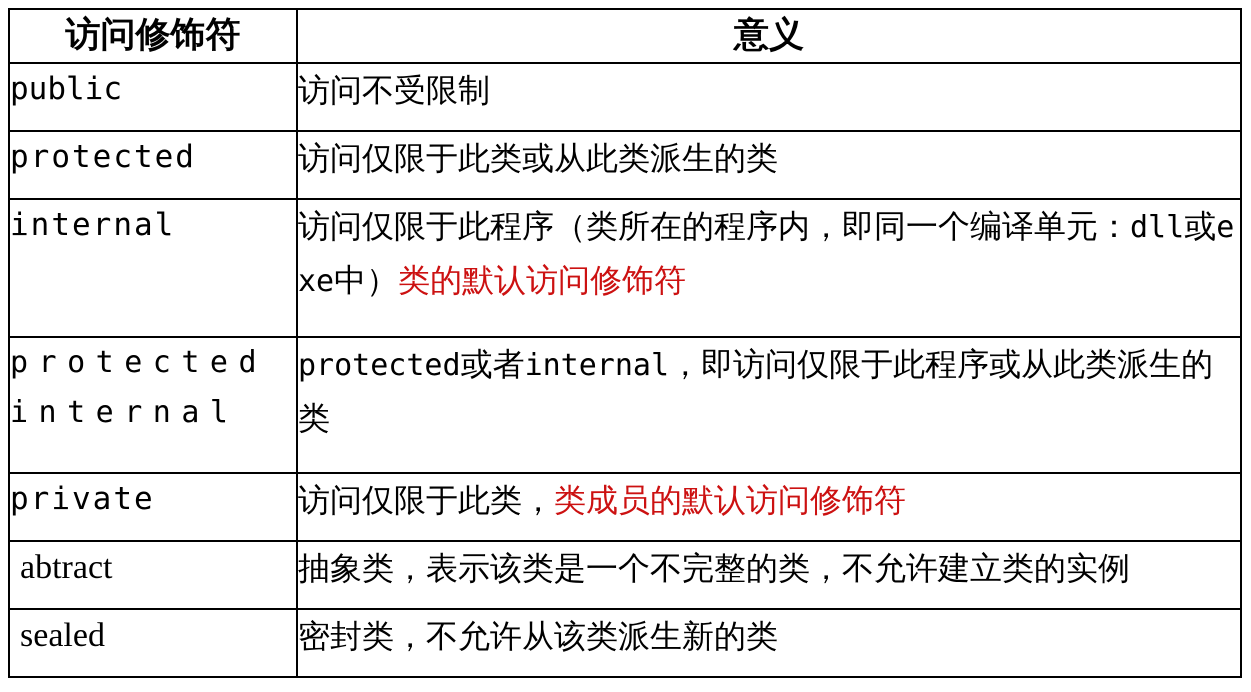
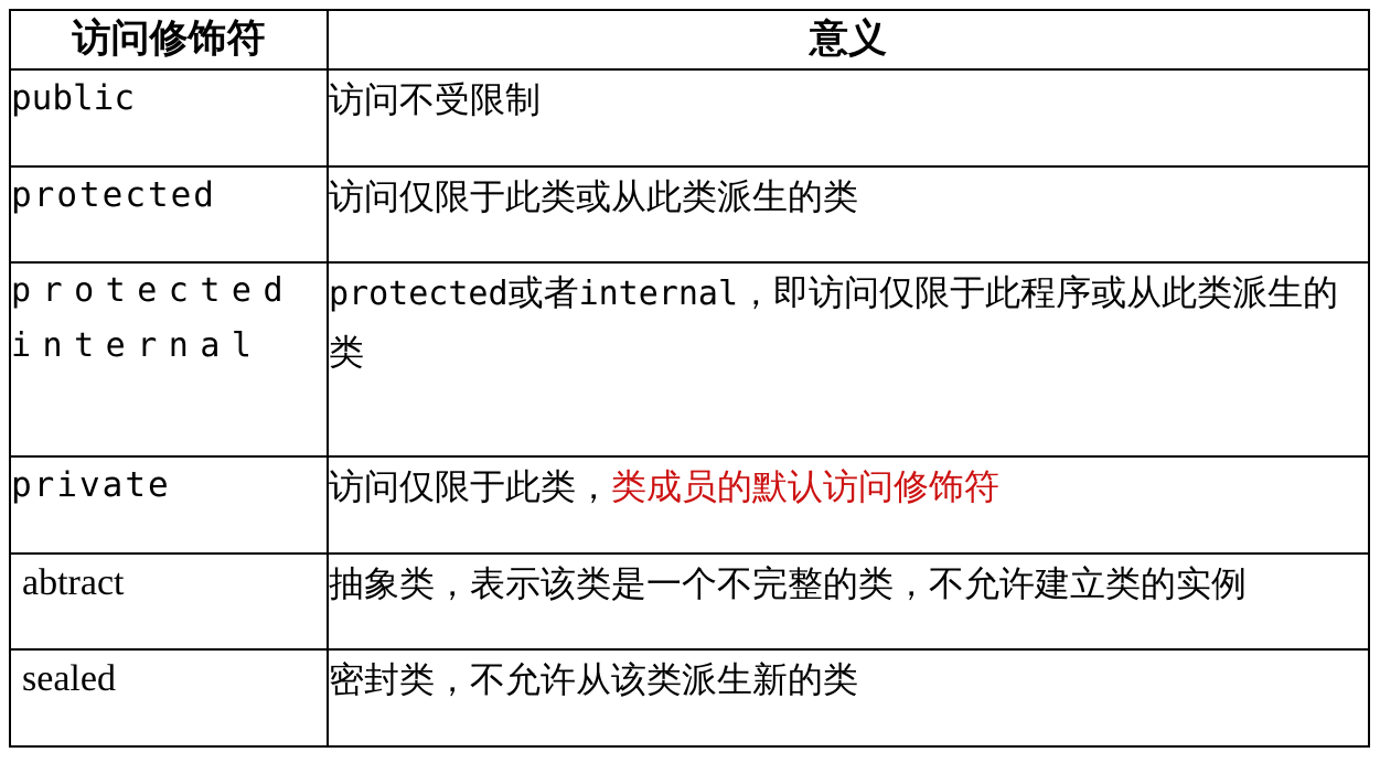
  访问修饰符	意义
  public	访问不受限制
  protected	访问仅限于此类或从此类派生的类
- internal	访问仅限于此程序（类所在的程序内，即同一个编译单元：dll或exe中）类的默认访问修饰符
  protected internal	protected或者internal，即访问仅限于此程序或从此类派生的类
  private	访问仅限于此类，类成员的默认访问修饰符
  abtract	抽象类，表示该类是一个不完整的类，不允许建立类的实例
  sealed	密封类，不允许从该类派生新的类
